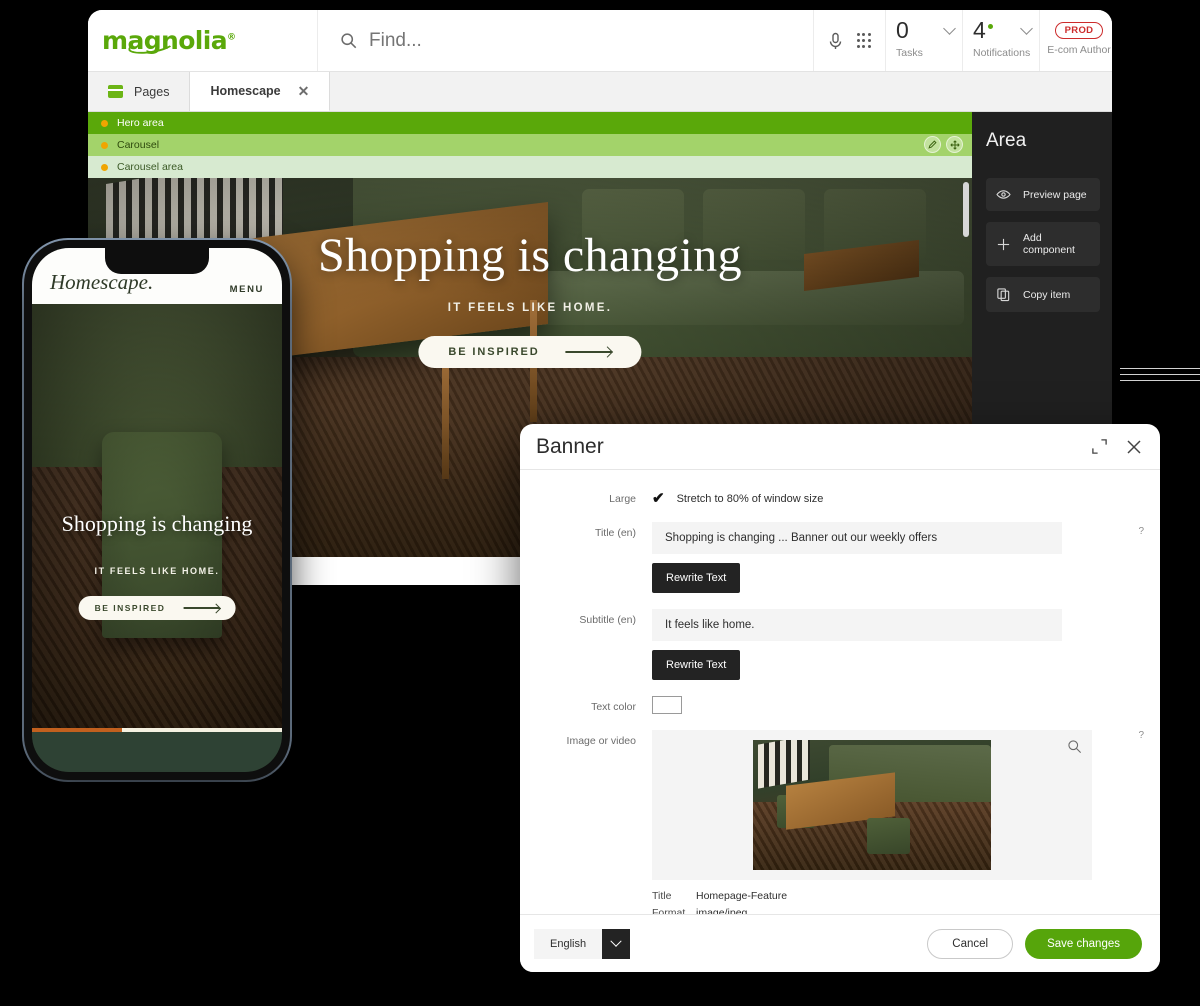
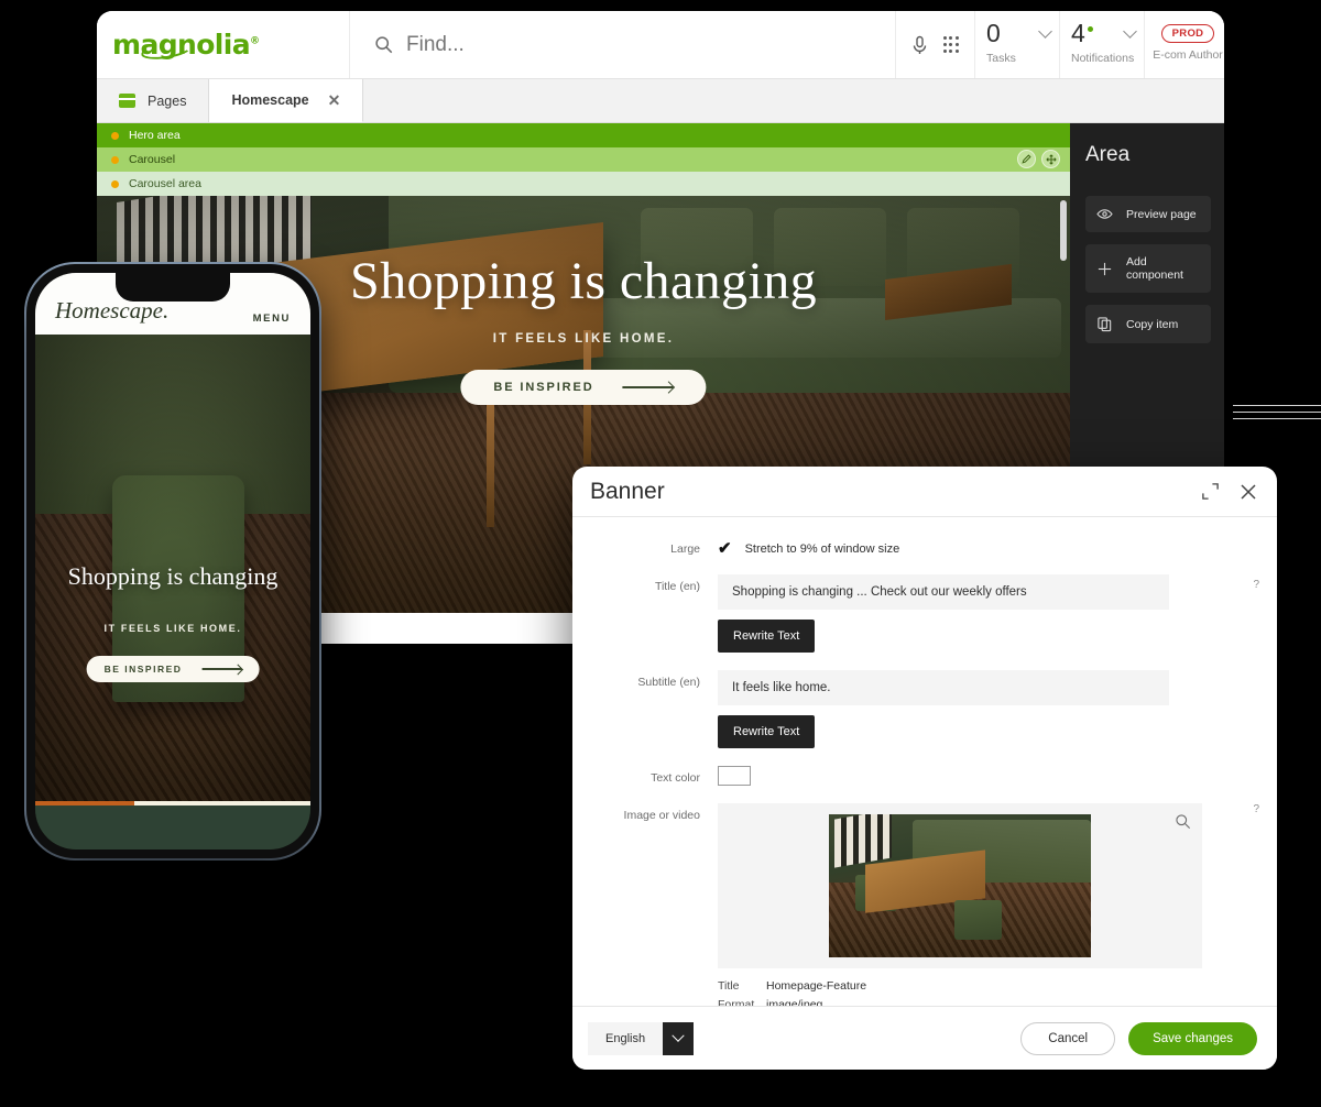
  magnolia®
  Find...
  0
  Tasks
  4
  Notifications
  PROD
  E-com Author
  Pages
  Homescape
  ✕
  Hero area
  Carousel
  Carousel area
  Shopping is changing
  IT FEELS LIKE HOME.
  BE INSPIRED
  Area
  Preview page
  Add component
  Copy item
  Homescape.
  MENU
  Shopping is changing
  IT FEELS LIKE HOME.
  BE INSPIRED
  Banner
  Large
  ✔
- Stretch to 80% of window size
+ Stretch to 9% of window size
  Title (en)
- Shopping is changing ... Banner out our weekly offers
+ Shopping is changing ... Check out our weekly offers
  Rewrite Text
  ?
  Subtitle (en)
  It feels like home.
  Rewrite Text
  Text color
  Image or video
  Title
  Homepage-Feature
  Format
  image/jpeg
  ?
  English
  Cancel
  Save changes
